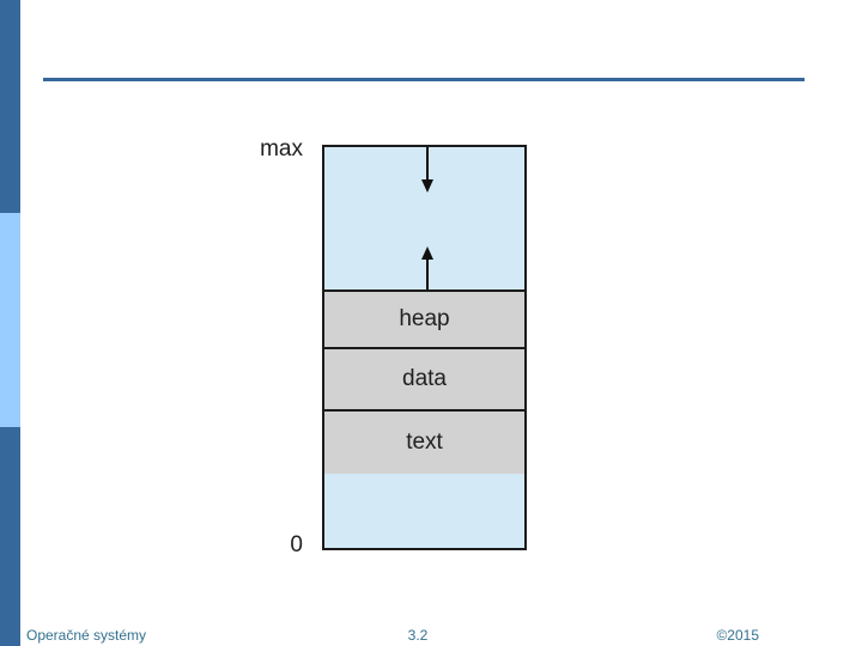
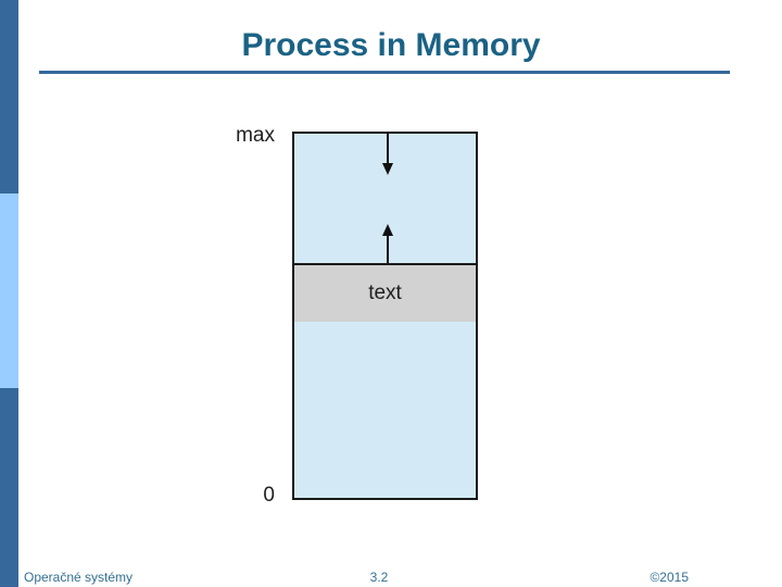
+ Process in Memory
  max
  0
- heap
- data
  text
  Operačné systémy
  3.2
  ©2015
